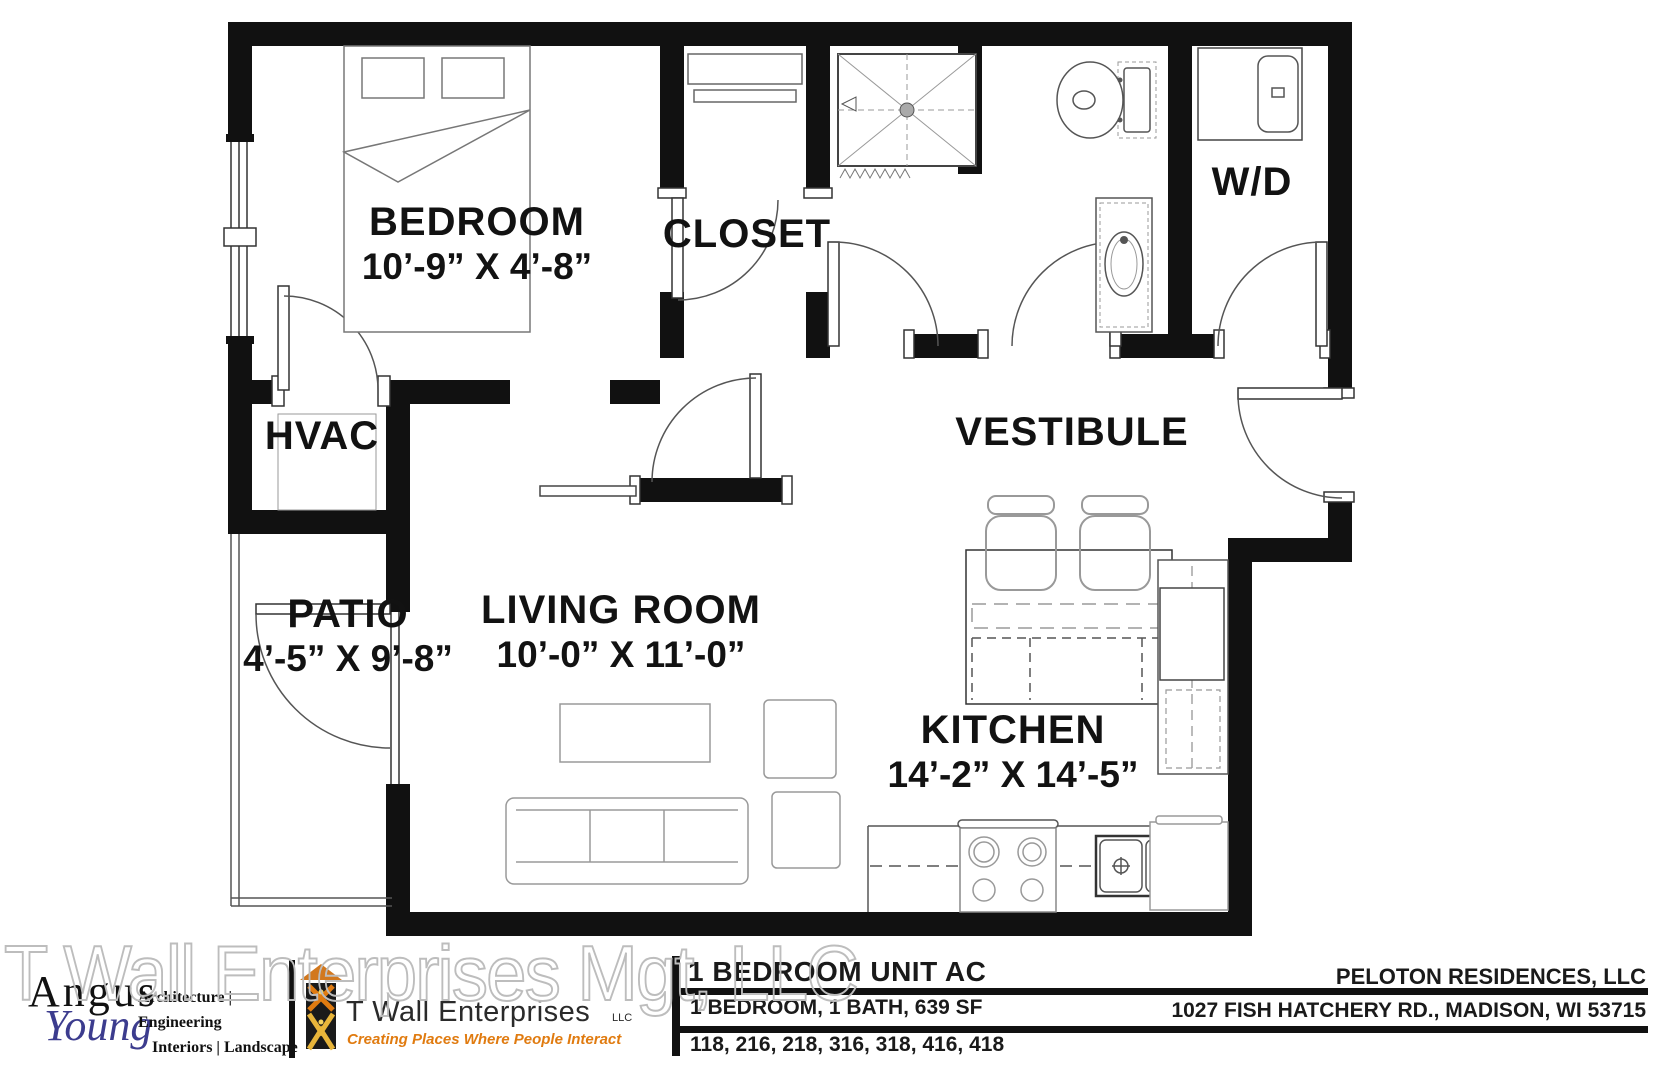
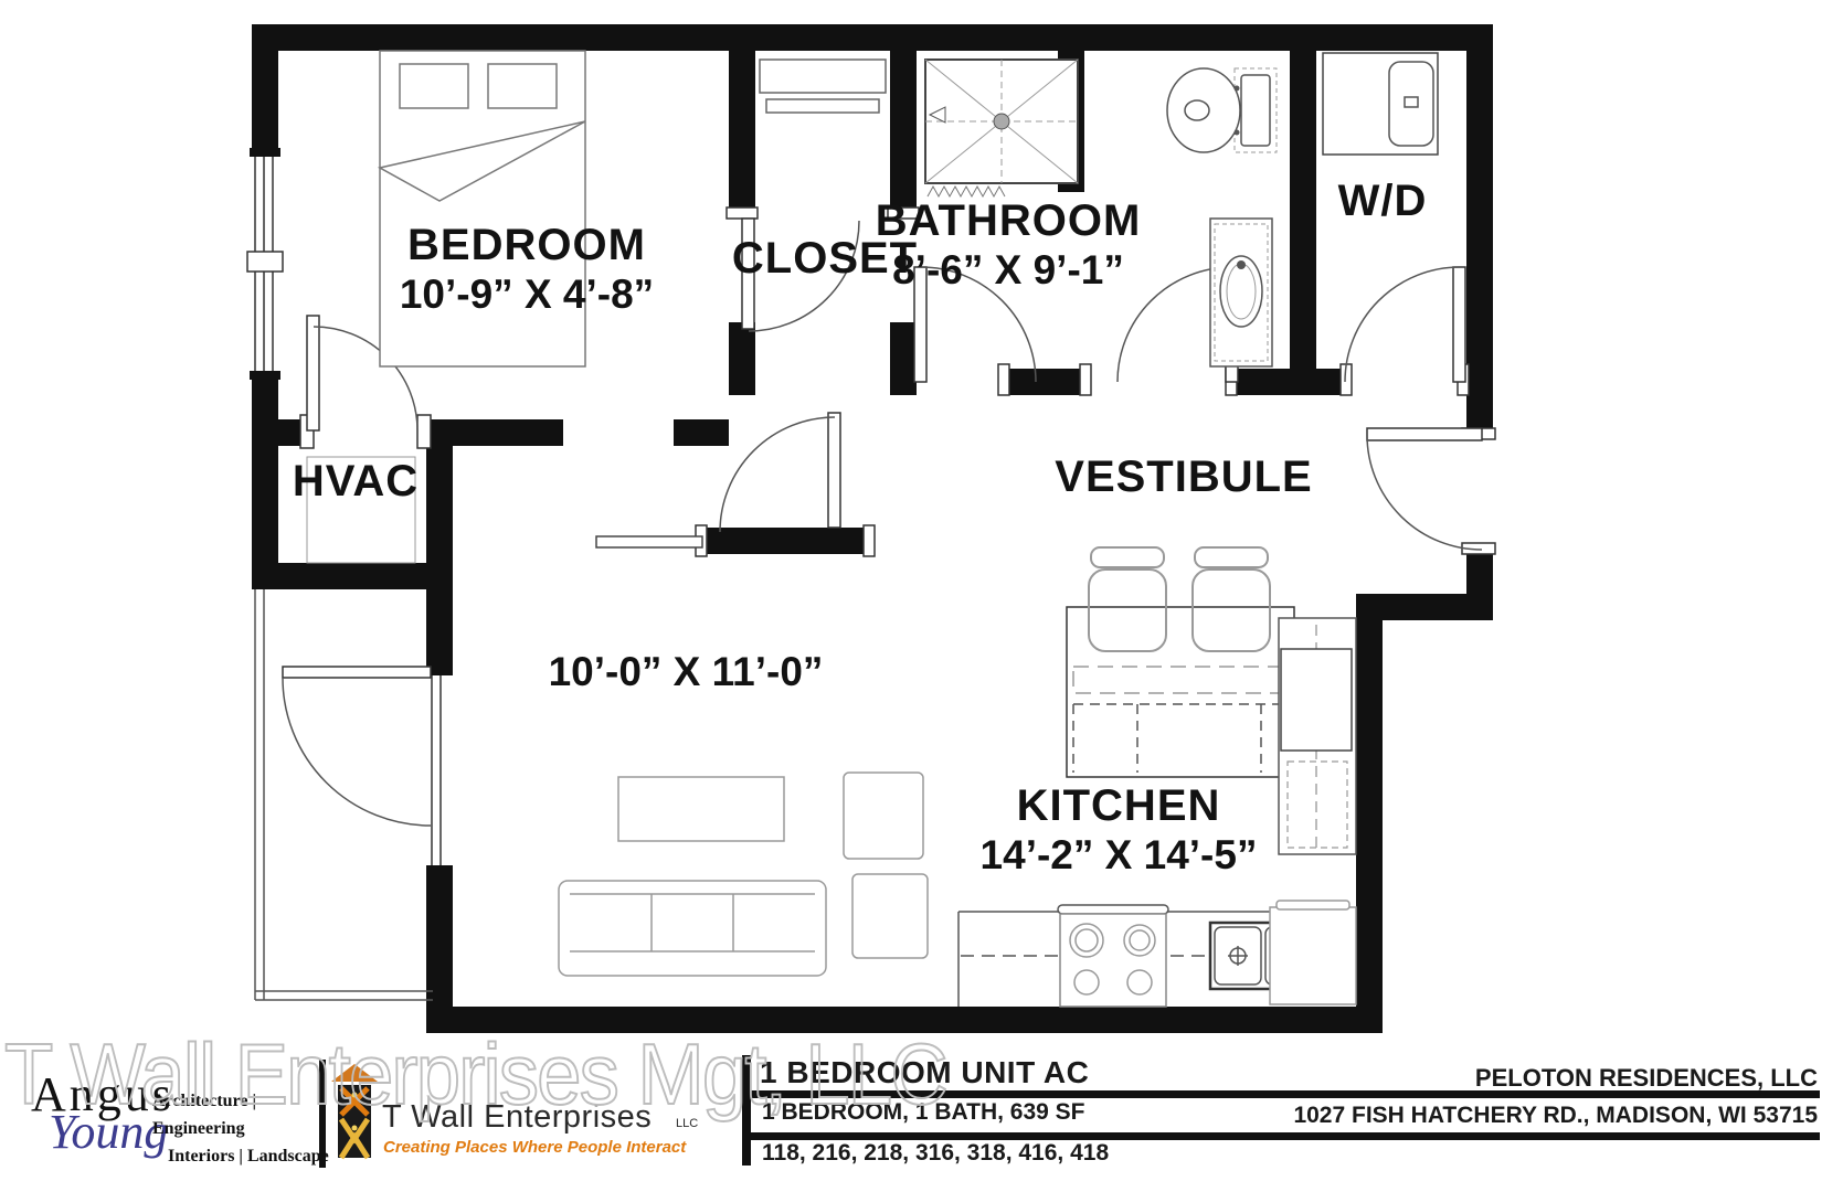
  BEDROOM
  10’-9” X 4’-8”
  CLOSET
+ BATHROOM
+ 8’-6” X 9’-1”
  W/D
  HVAC
  VESTIBULE
- PATIO
- 4’-5” X 9’-8”
- LIVING ROOM
  10’-0” X 11’-0”
  KITCHEN
  14’-2” X 14’-5”
  Angus
  Young
  Architecture | Engineering
  Interiors | Landscap
  T Wall Enterprises
  LLC
  Creating Places Where People Interact
  1 BEDROOM UNIT AC
  PELOTON RESIDENCES, LLC
  1 BEDROOM, 1 BATH, 639 SF
  1027 FISH HATCHERY RD., MADISON, WI 53715
  118, 216, 218, 316, 318, 416, 418
  T Wall Enterprises Mgt, LLC
